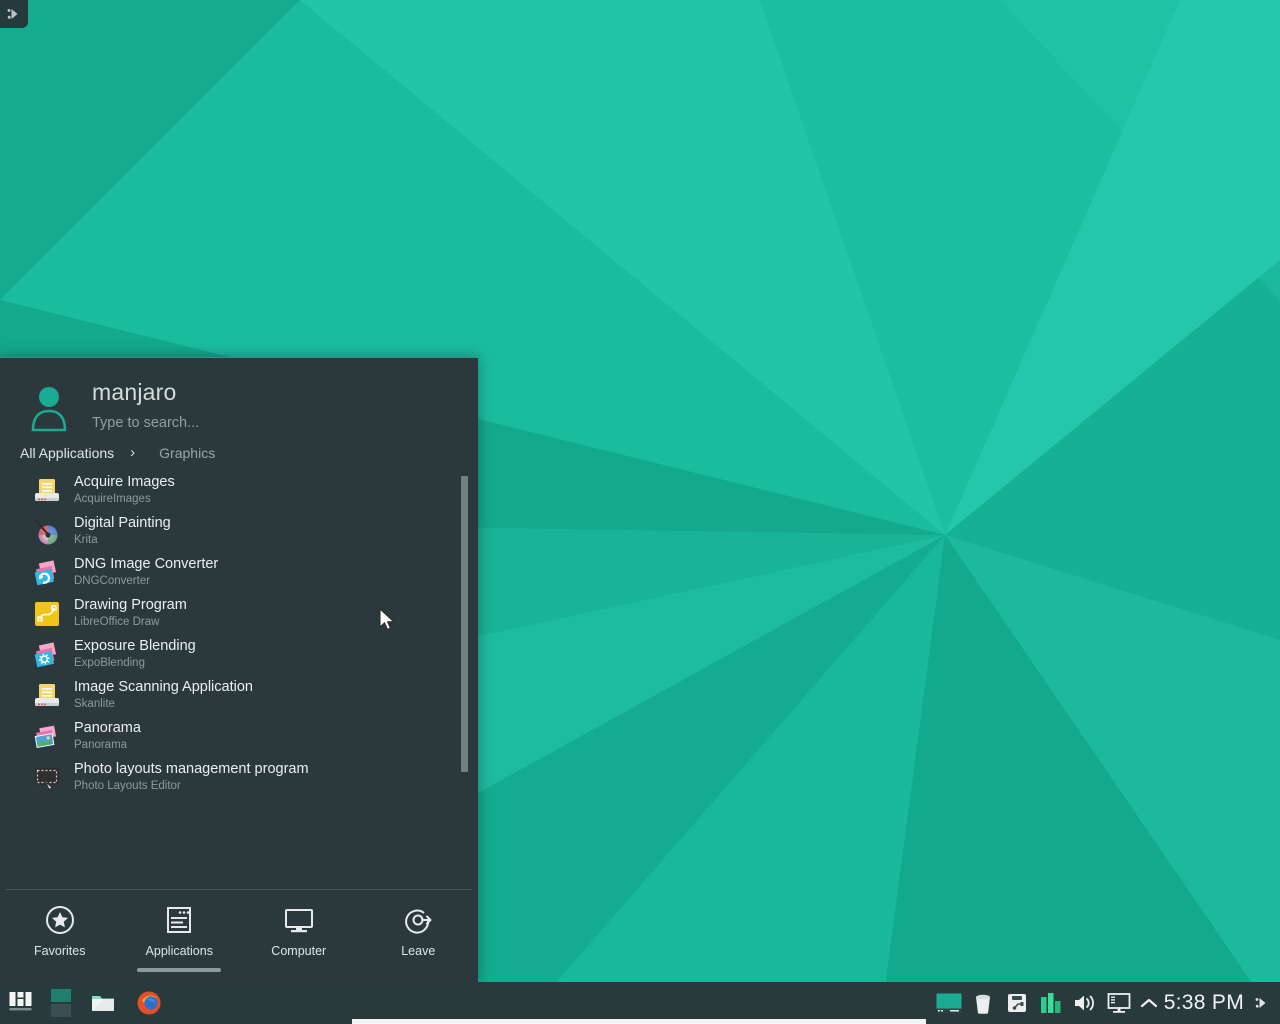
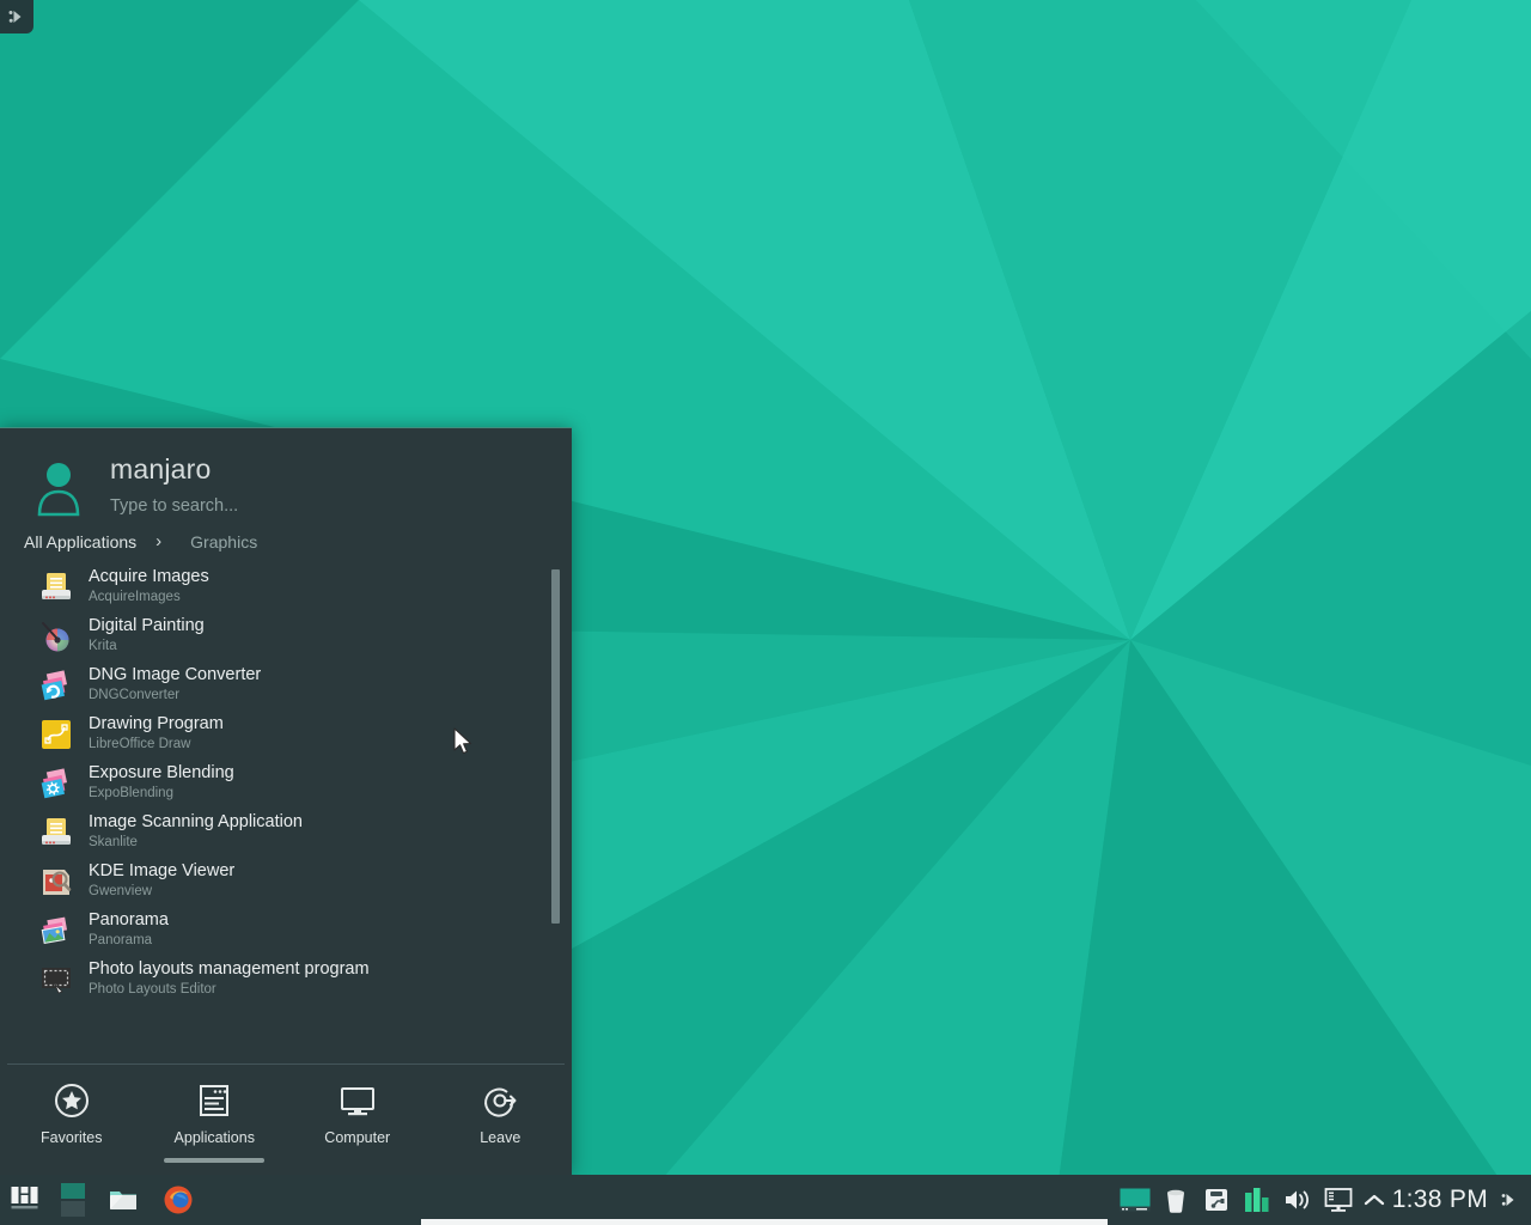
  manjaro
  Type to search...
  All Applications
  ›
  Graphics
  Acquire Images
  AcquireImages
  Digital Painting
  Krita
  DNG Image Converter
  DNGConverter
  Drawing Program
  LibreOffice Draw
  Exposure Blending
  ExpoBlending
  Image Scanning Application
  Skanlite
+ KDE Image Viewer
+ Gwenview
  Panorama
  Panorama
  Photo layouts management program
  Photo Layouts Editor
  Favorites
  Applications
  Computer
  Leave
- 5:38 PM
+ 1:38 PM
